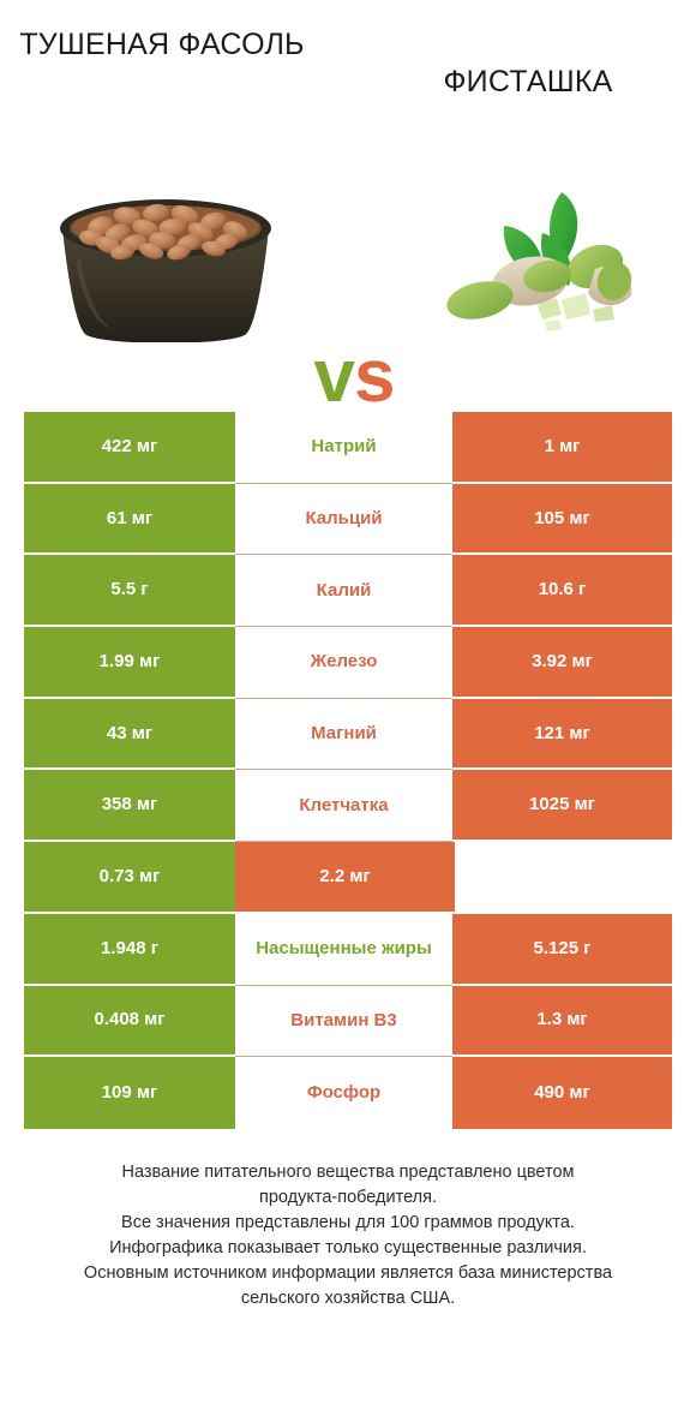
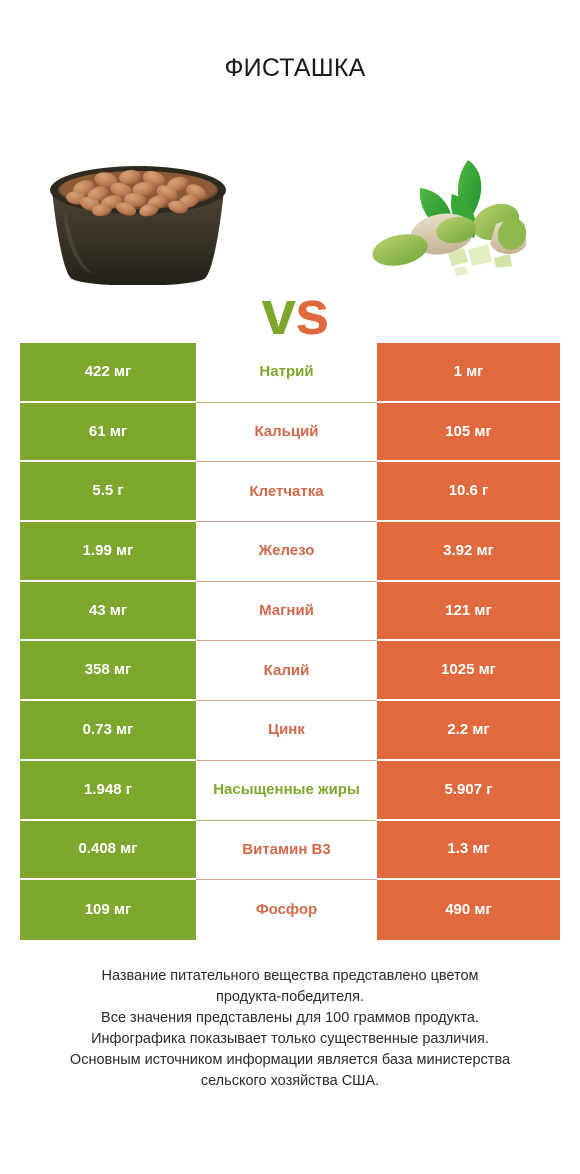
- ТУШЕНАЯ ФАСОЛЬ
  ФИСТАШКА
  vs
  422 мг
  Натрий
  1 мг
  61 мг
  Кальций
  105 мг
  5.5 г
- Калий
+ Клетчатка
  10.6 г
  1.99 мг
  Железо
  3.92 мг
  43 мг
  Магний
  121 мг
  358 мг
- Клетчатка
+ Калий
  1025 мг
  0.73 мг
+ Цинк
  2.2 мг
  1.948 г
  Насыщенные жиры
- 5.125 г
+ 5.907 г
  0.408 мг
  Витамин B3
  1.3 мг
  109 мг
  Фосфор
  490 мг
  Название питательного вещества представлено цветом
  продукта-победителя.
  Все значения представлены для 100 граммов продукта.
  Инфографика показывает только существенные различия.
  Основным источником информации является база министерства
  сельского хозяйства США.
